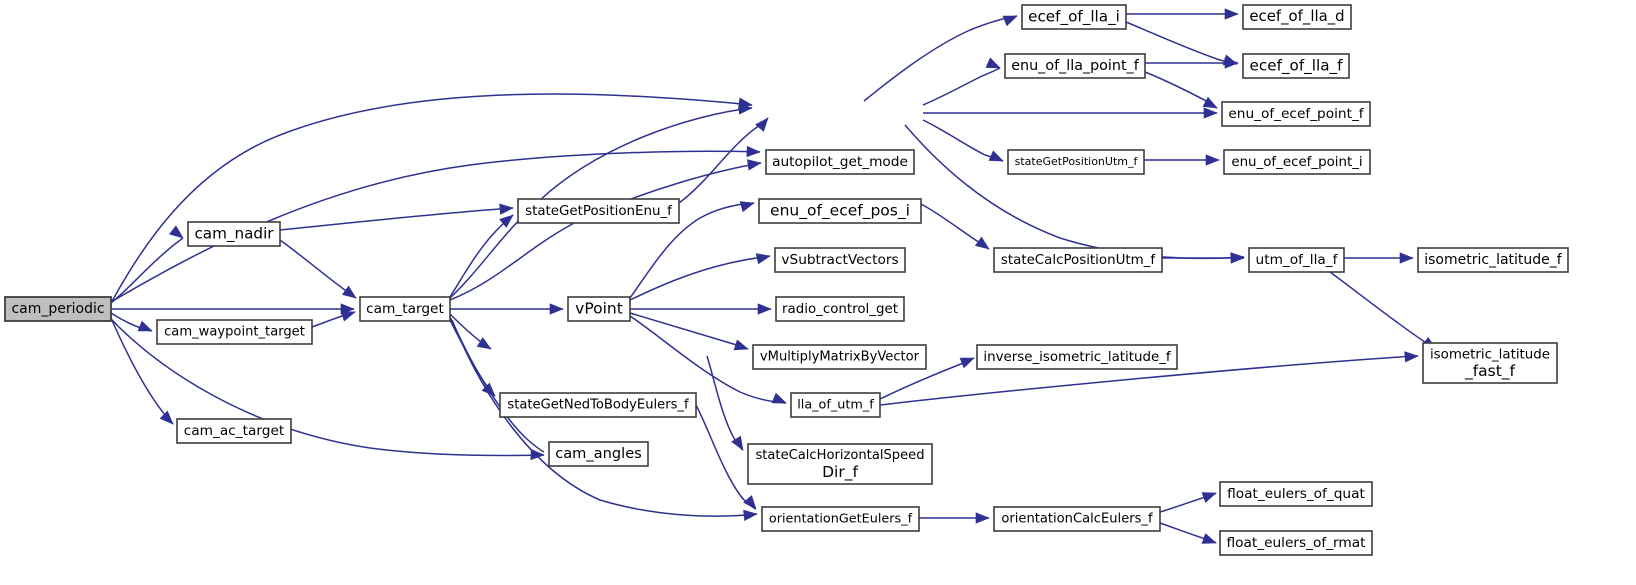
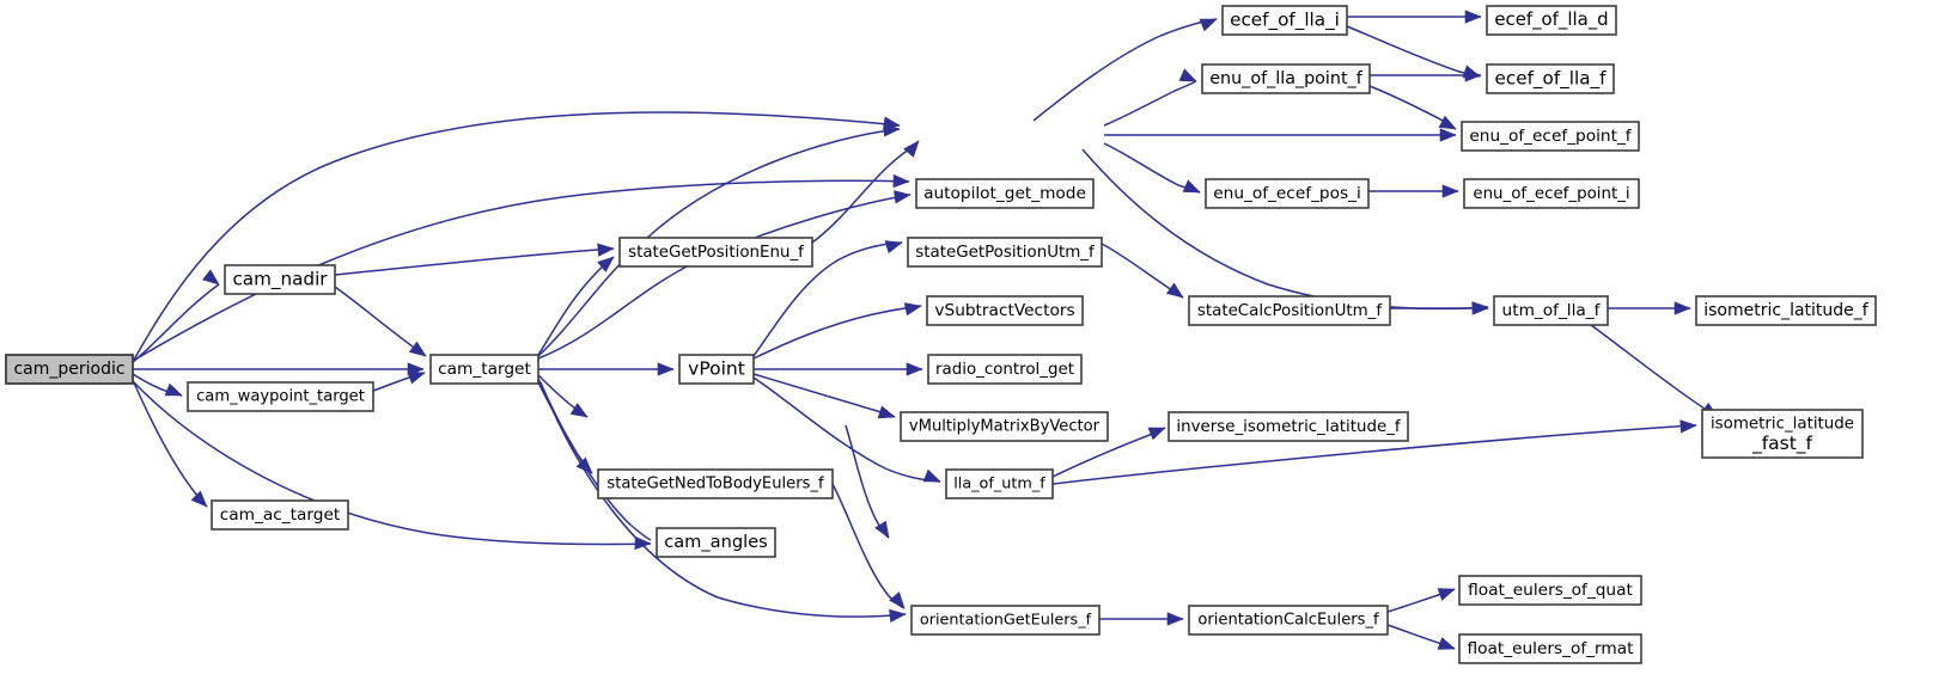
  cam_periodic
  cam_nadir
  cam_waypoint_target
  cam_ac_target
  cam_target
  stateGetPositionEnu_f
  stateGetNedToBodyEulers_f
  cam_angles
  vPoint
  autopilot_get_mode
- enu_of_ecef_pos_i
+ stateGetPositionUtm_f
  vSubtractVectors
  radio_control_get
  vMultiplyMatrixByVector
  lla_of_utm_f
- stateCalcHorizontalSpeed
- Dir_f
  orientationGetEulers_f
  ecef_of_lla_i
  enu_of_lla_point_f
- stateGetPositionUtm_f
+ enu_of_ecef_pos_i
  stateCalcPositionUtm_f
  inverse_isometric_latitude_f
  orientationCalcEulers_f
  ecef_of_lla_d
  ecef_of_lla_f
  enu_of_ecef_point_f
  enu_of_ecef_point_i
  utm_of_lla_f
  isometric_latitude_f
  isometric_latitude
  _fast_f
  float_eulers_of_quat
  float_eulers_of_rmat
